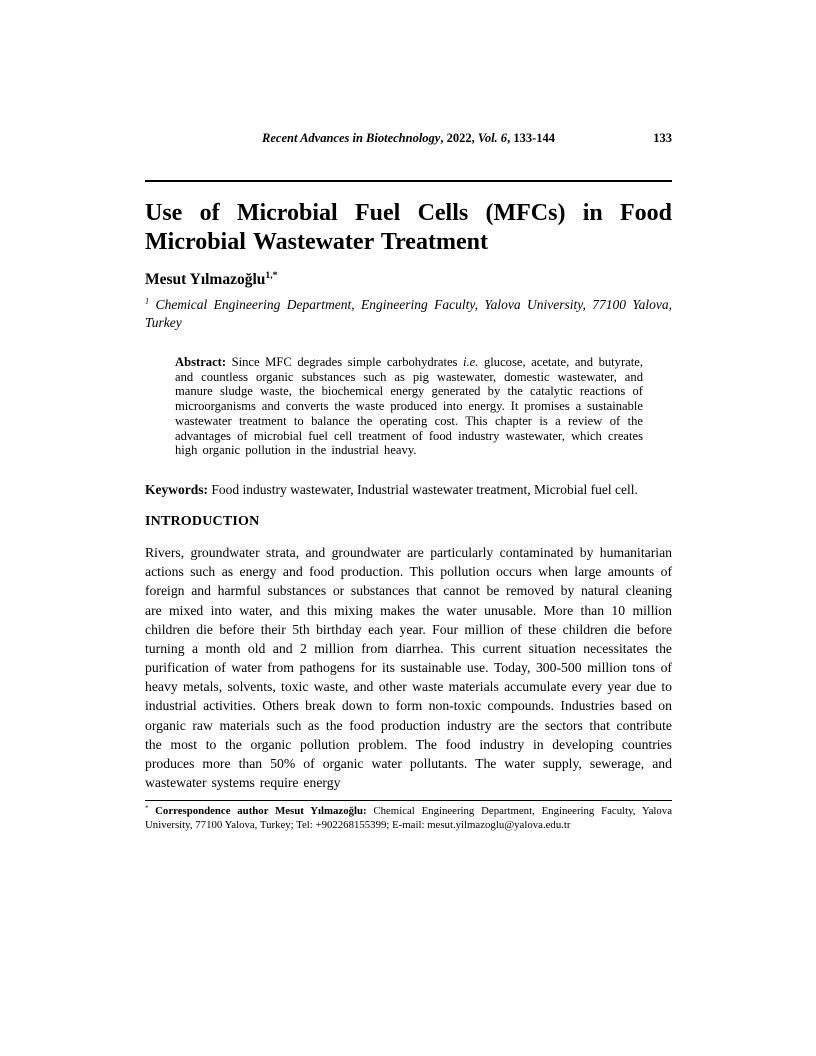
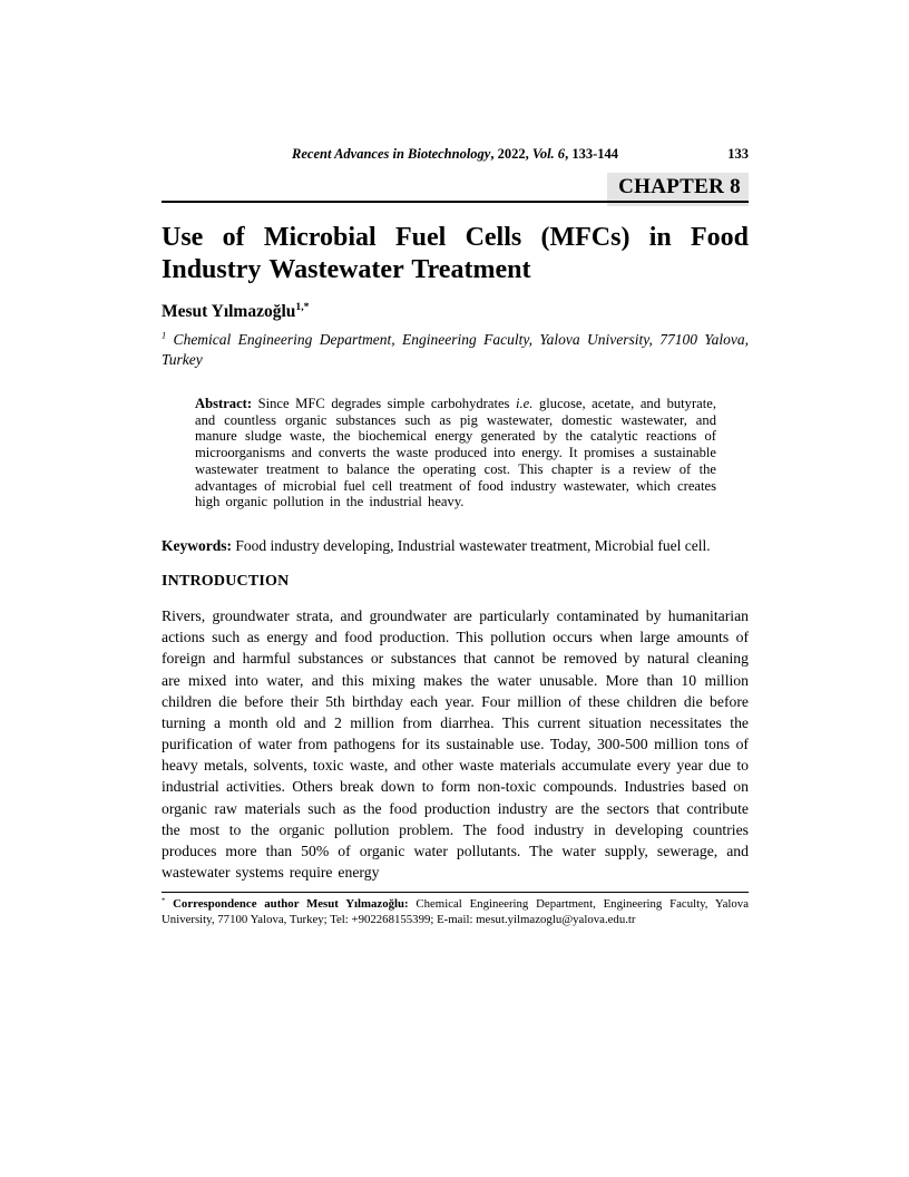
  Recent Advances in Biotechnology, 2022, Vol. 6, 133-144
  133
+ CHAPTER 8
- Use of Microbial Fuel Cells (MFCs) in Food Microbial Wastewater Treatment
+ Use of Microbial Fuel Cells (MFCs) in Food Industry Wastewater Treatment
  Mesut Yılmazoğlu1,*
  1 Chemical Engineering Department, Engineering Faculty, Yalova University, 77100 Yalova, Turkey
  Abstract: Since MFC degrades simple carbohydrates i.e. glucose, acetate, and butyrate, and countless organic substances such as pig wastewater, domestic wastewater, and manure sludge waste, the biochemical energy generated by the catalytic reactions of microorganisms and converts the waste produced into energy. It promises a sustainable wastewater treatment to balance the operating cost. This chapter is a review of the advantages of microbial fuel cell treatment of food industry wastewater, which creates high organic pollution in the industrial heavy.
- Keywords: Food industry wastewater, Industrial wastewater treatment, Microbial fuel cell.
+ Keywords: Food industry developing, Industrial wastewater treatment, Microbial fuel cell.
  INTRODUCTION
  Rivers, groundwater strata, and groundwater are particularly contaminated by humanitarian actions such as energy and food production. This pollution occurs when large amounts of foreign and harmful substances or substances that cannot be removed by natural cleaning are mixed into water, and this mixing makes the water unusable. More than 10 million children die before their 5th birthday each year. Four million of these children die before turning a month old and 2 million from diarrhea. This current situation necessitates the purification of water from pathogens for its sustainable use. Today, 300-500 million tons of heavy metals, solvents, toxic waste, and other waste materials accumulate every year due to industrial activities. Others break down to form non-toxic compounds. Industries based on organic raw materials such as the food production industry are the sectors that contribute the most to the organic pollution problem. The food industry in developing countries produces more than 50% of organic water pollutants. The water supply, sewerage, and wastewater systems require energy
  Correspondence author Mesut Yılmazoğlu: Chemical Engineering Department, Engineering Faculty, Yalova University, 77100 Yalova, Turkey; Tel: +902268155399; E-mail: mesut.yilmazoglu@yalova.edu.tr
